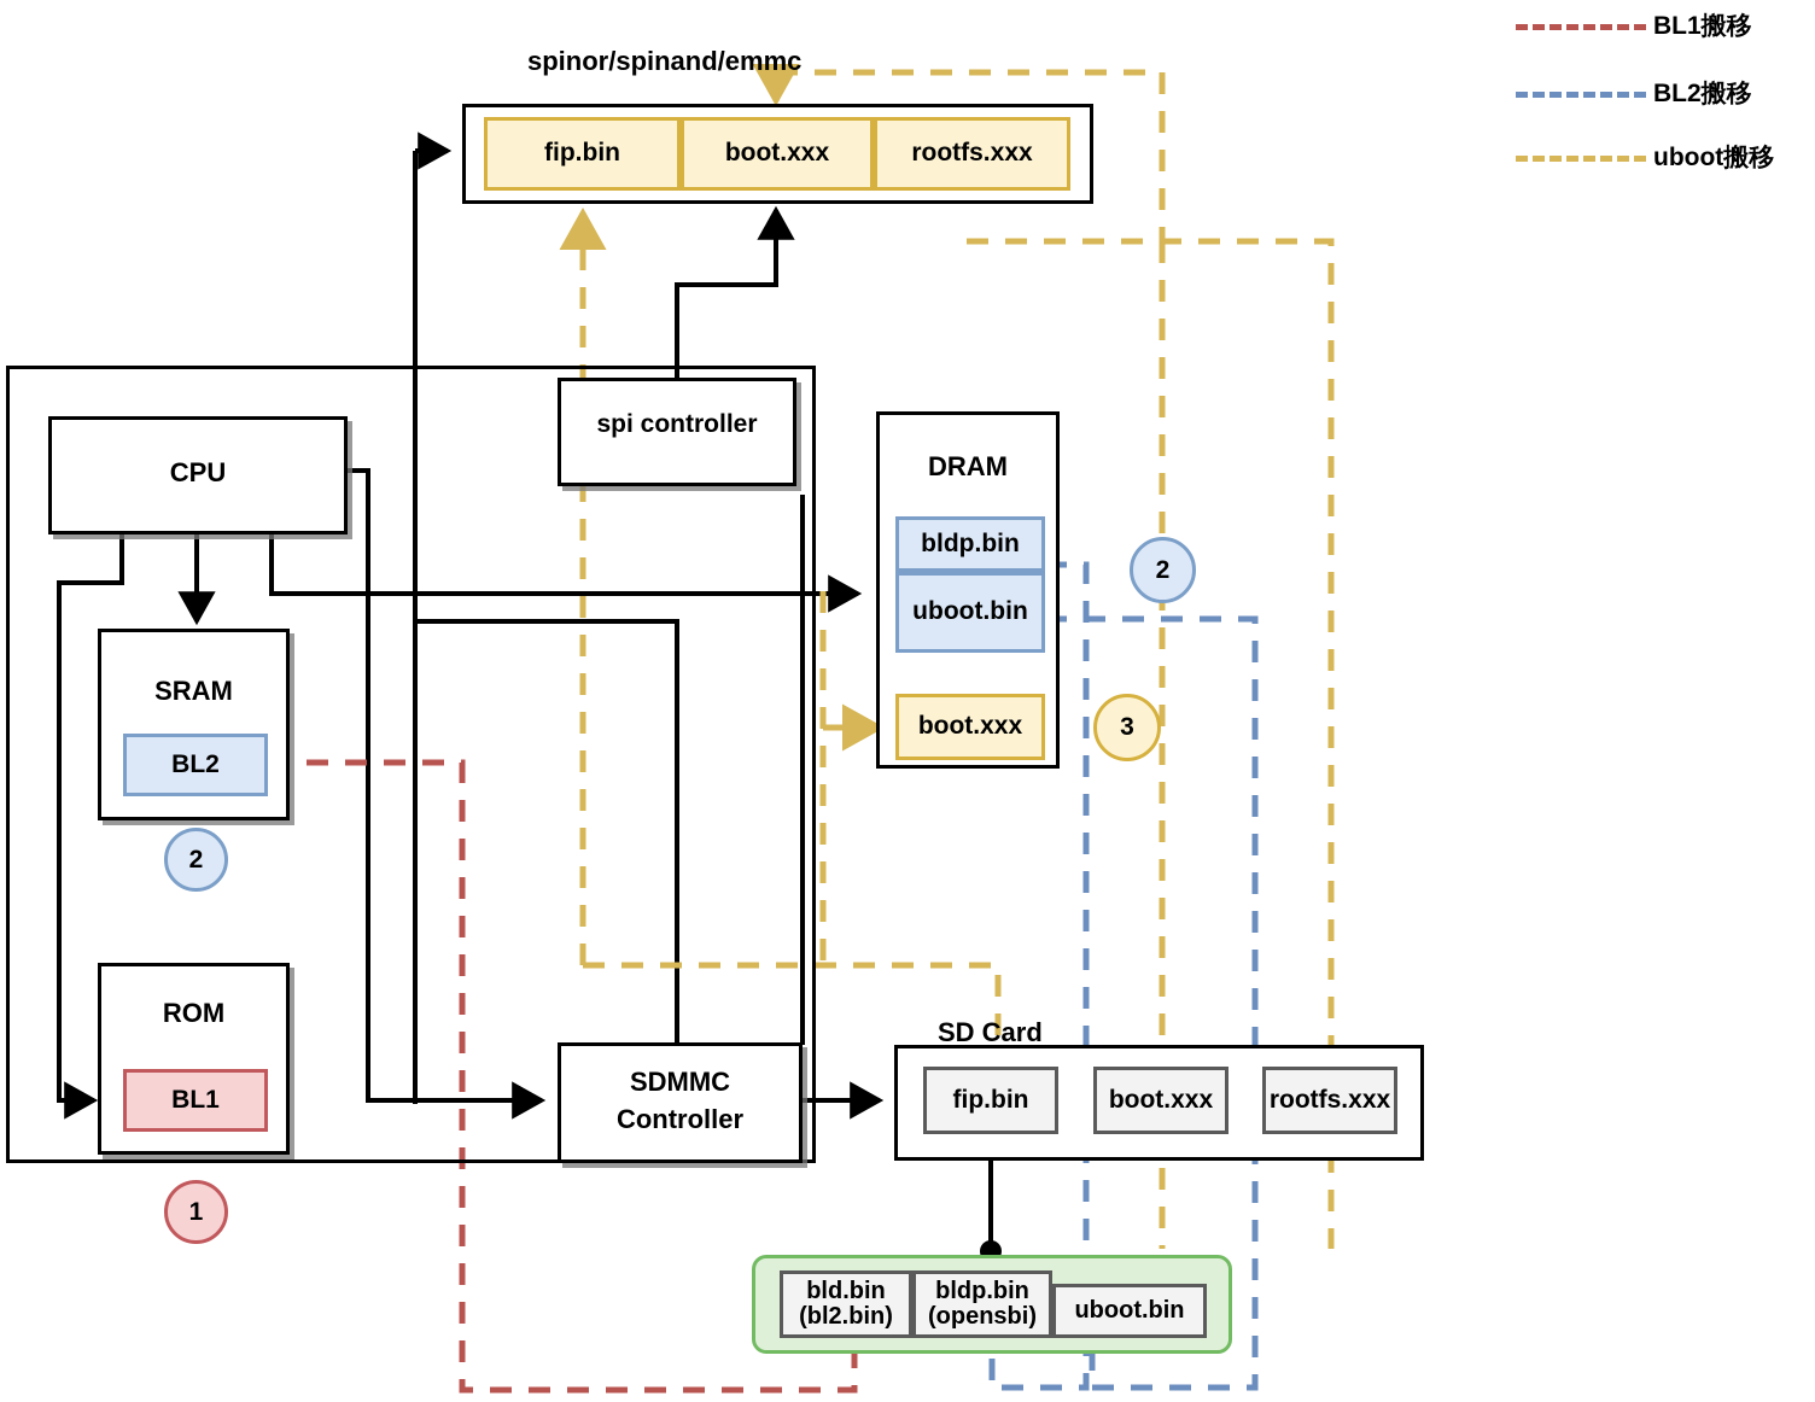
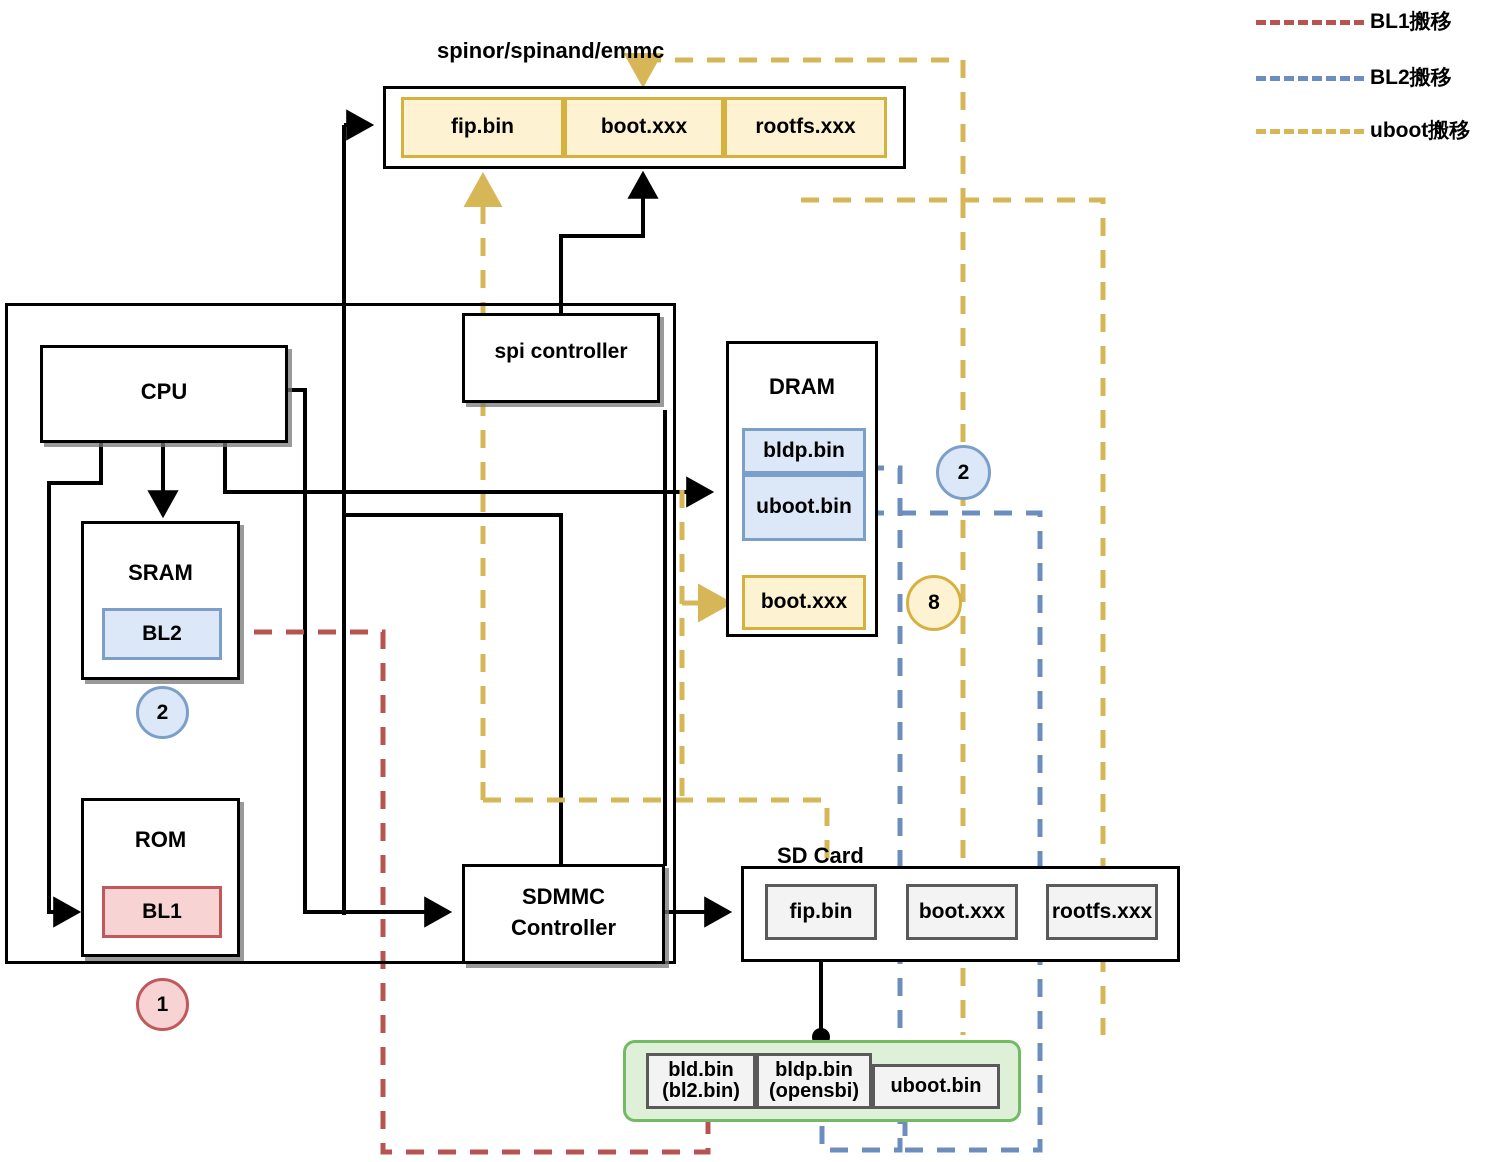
  spinor/spinand/emmc
  fip.bin
  boot.xxx
  rootfs.xxx
  CPU
  SRAM
  BL2
  2
  ROM
  BL1
  1
  spi controller
  SDMMC
  Controller
  DRAM
  bldp.bin
  uboot.bin
  boot.xxx
  2
- 3
+ 8
  SD Card
  fip.bin
  boot.xxx
  rootfs.xxx
  bld.bin
  (bl2.bin)
  bldp.bin
  (opensbi)
  uboot.bin
  BL1搬移
  BL2搬移
  uboot搬移
